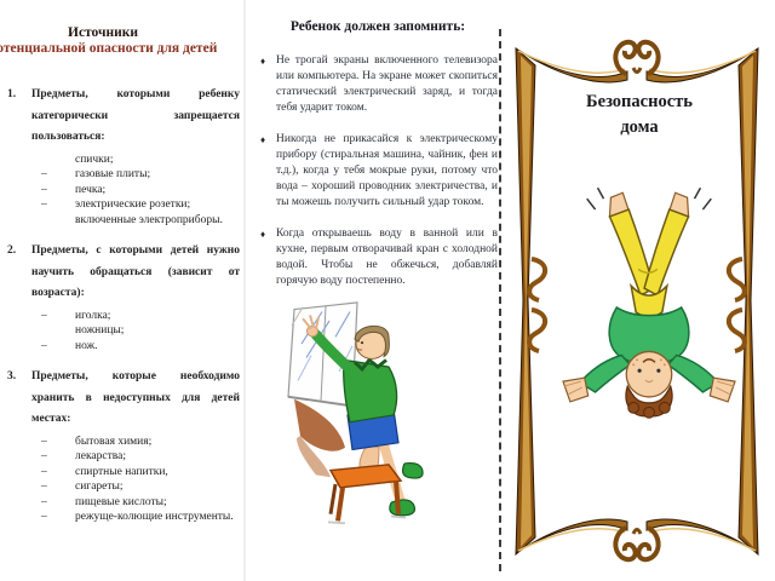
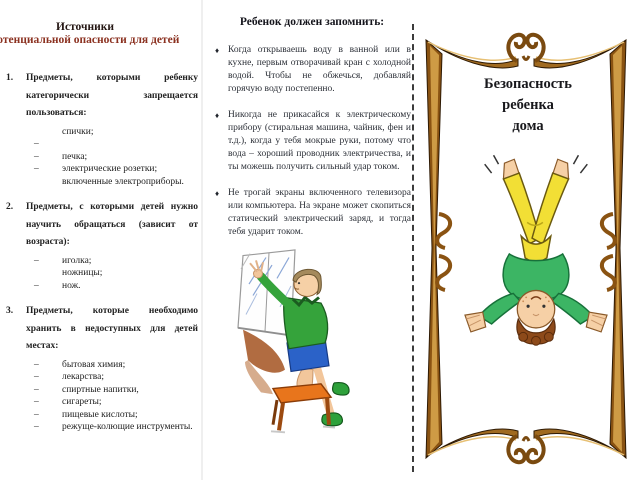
  Источники
  отенциальной опасности для детей
  1.
  Предметы, которыми ребенку категорически запрещается пользоваться:
  спички;
  –
- газовые плиты;
  –
  печка;
  –
  электрические розетки; включенные электроприборы.
  2.
  Предметы, с которыми детей нужно научить обращаться (зависит от возраста):
  –
  иголка;
  ножницы;
  –
  нож.
  3.
  Предметы, которые необходимо хранить в недоступных для детей местах:
  –
  бытовая химия;
  –
  лекарства;
  –
  спиртные напитки,
  –
  сигареты;
  –
  пищевые кислоты;
  –
  режуще-колющие инструменты.
  Ребенок должен запомнить:
  ♦
- Не трогай экраны включенного телевизора или компьютера. На экране может скопиться статический электрический заряд, и тогда тебя ударит током.
+ Когда открываешь воду в ванной или в кухне, первым отворачивай кран с холодной водой. Чтобы не обжечься, добавляй горячую воду постепенно.
  ♦
  Никогда не прикасайся к электрическому прибору (стиральная машина, чайник, фен и т.д.), когда у тебя мокрые руки, потому что вода – хороший проводник электричества, и ты можешь получить сильный удар током.
  ♦
- Когда открываешь воду в ванной или в кухне, первым отворачивай кран с холодной водой. Чтобы не обжечься, добавляй горячую воду постепенно.
+ Не трогай экраны включенного телевизора или компьютера. На экране может скопиться статический электрический заряд, и тогда тебя ударит током.
  Безопасность
+ ребенка
  дома
